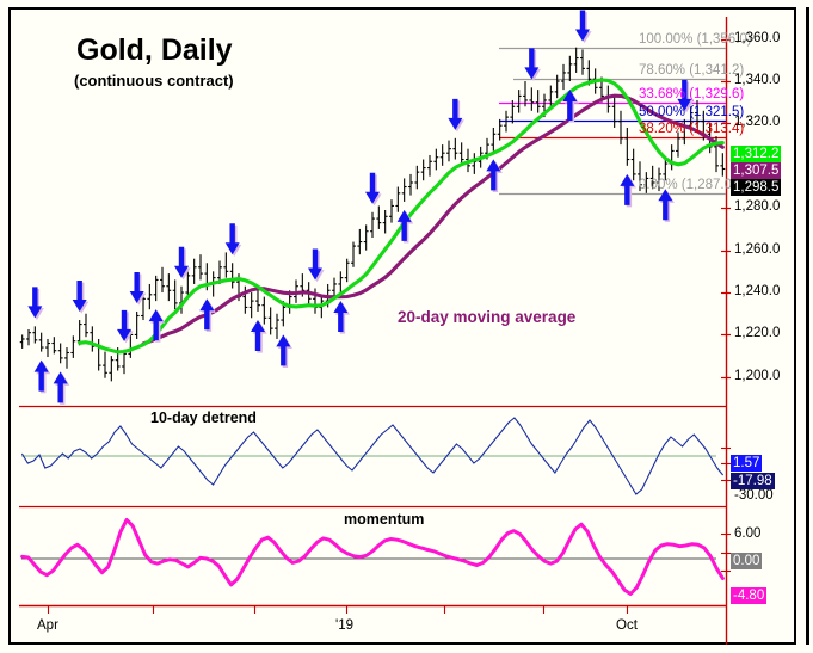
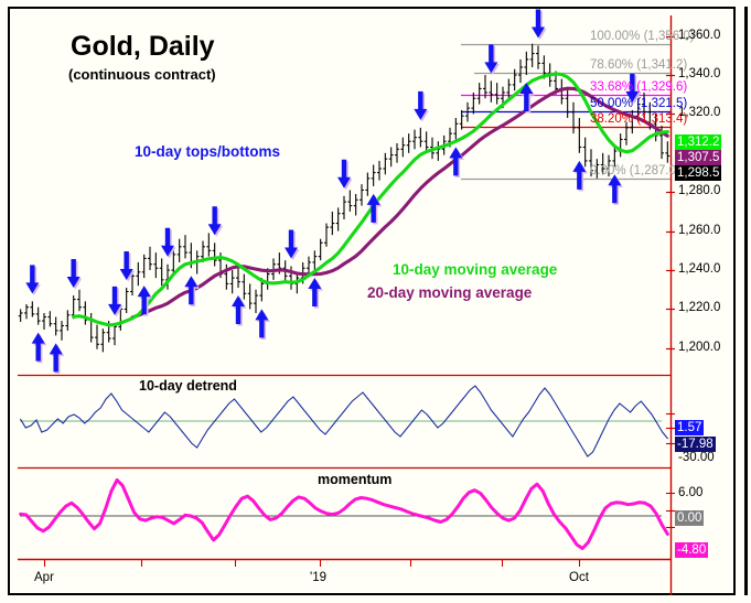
  Gold, Daily
  (continuous contract)
+ 10-day tops/bottoms
+ 10-day moving average
  20-day moving average
  10-day detrend
  momentum
  100.00% (1,356.0)
  78.60% (1,341.2)
  33.68% (1,329.6)
  50.00% (1,321.5)
  38.20% (1,313.4)
  0.00% (1,287.0
  1,360.0
  1,340.0
  1,320.0
  1,280.0
  1,260.0
  1,240.0
  1,220.0
  1,200.0
  -30.00
  6.00
  1,312.2
  1,307.5
  1,298.5
  1.57
  -17.98
  0.00
  -4.80
  Apr
  '19
  Oct
